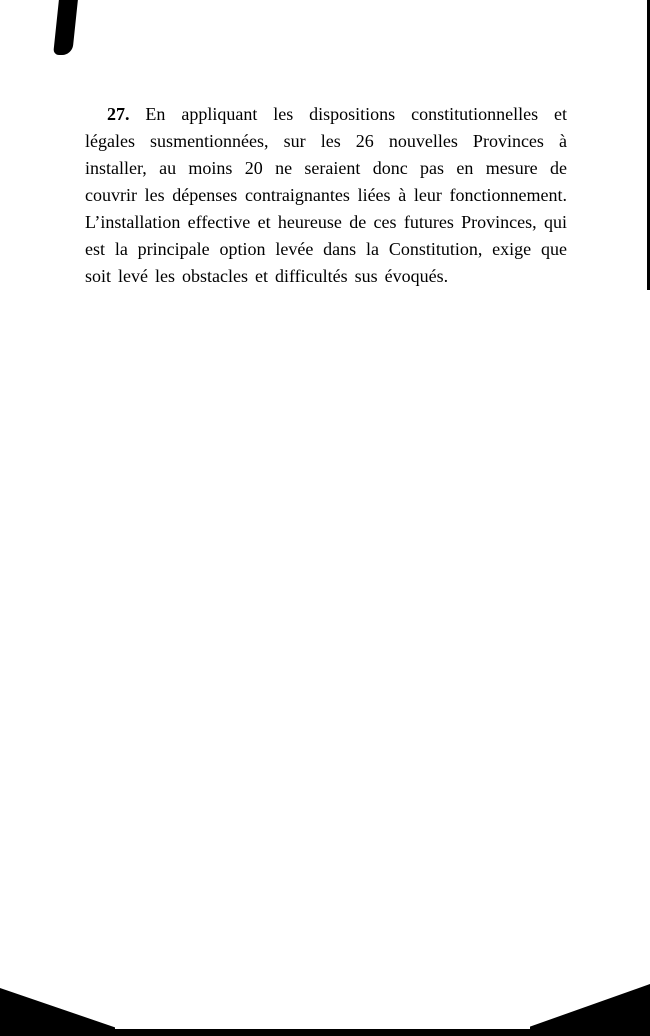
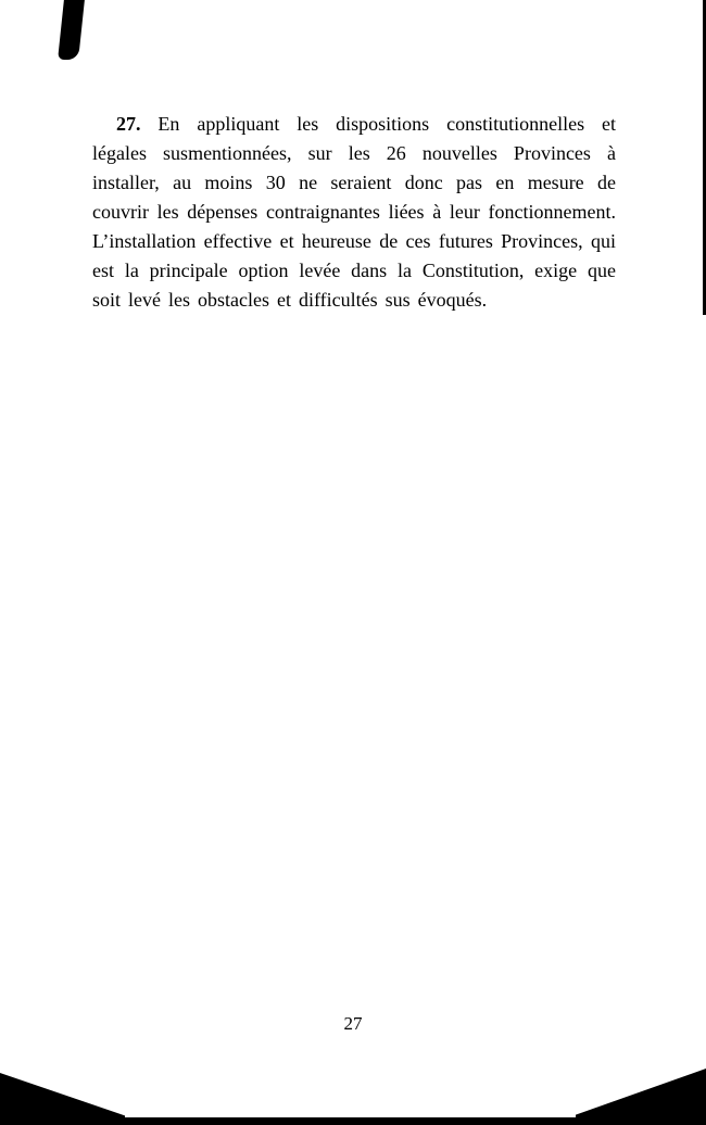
- 27. En appliquant les dispositions constitu­tionnelles et légales susmentionnées, sur les 26 nouvelles Provinces à installer, au moins 20 ne seraient donc pas en mesure de couvrir les dépenses contraignantes liées à leur fonction­nement. L’installation effective et heureuse de ces futures Provinces, qui est la principale option levée dans la Constitution, exige que soit levé les obstacles et difficultés sus évoqués.
+ 27. En appliquant les dispositions constitu­tionnelles et légales susmentionnées, sur les 26 nouvelles Provinces à installer, au moins 30 ne seraient donc pas en mesure de couvrir les dépenses contraignantes liées à leur fonction­nement. L’installation effective et heureuse de ces futures Provinces, qui est la principale option levée dans la Constitution, exige que soit levé les obstacles et difficultés sus évoqués.
+ 27
